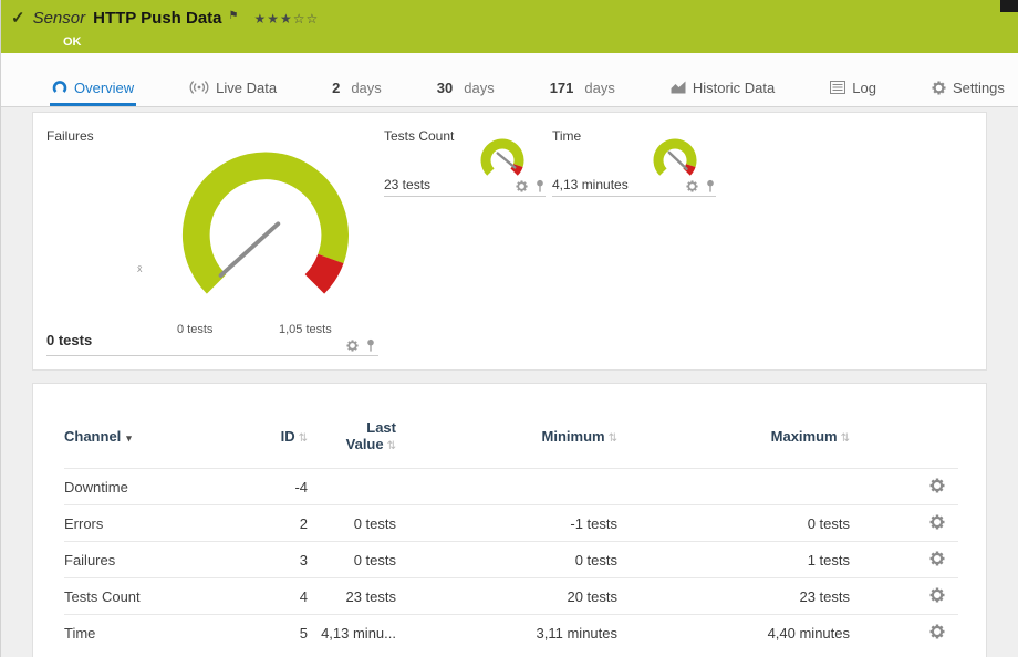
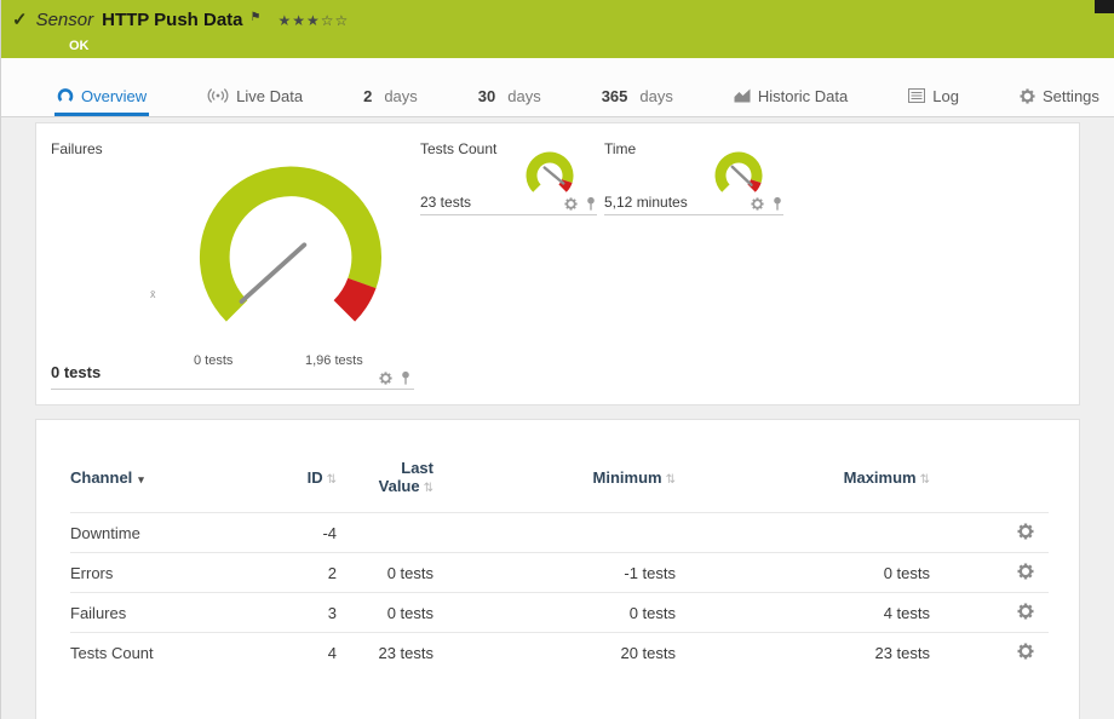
  ✓
  Sensor
  HTTP Push Data
  ⚑
  ★★★☆☆
  OK
  Overview
  Live Data
  2
  days
  30
  days
- 171
+ 365
  days
  Historic Data
  Log
  Settings
  Failures
  x̄
  0 tests
- 1,05 tests
+ 1,96 tests
  0 tests
  Tests Count
  23 tests
  Time
- 4,13 minutes
+ 5,12 minutes
  Channel ▾	ID ⇅	LastValue ⇅	Minimum ⇅	Maximum ⇅
  Downtime	-4
  Errors	2	0 tests	-1 tests	0 tests
- Failures	3	0 tests	0 tests	1 tests
+ Failures	3	0 tests	0 tests	4 tests
  Tests Count	4	23 tests	20 tests	23 tests
- Time	5	4,13 minu...	3,11 minutes	4,40 minutes
